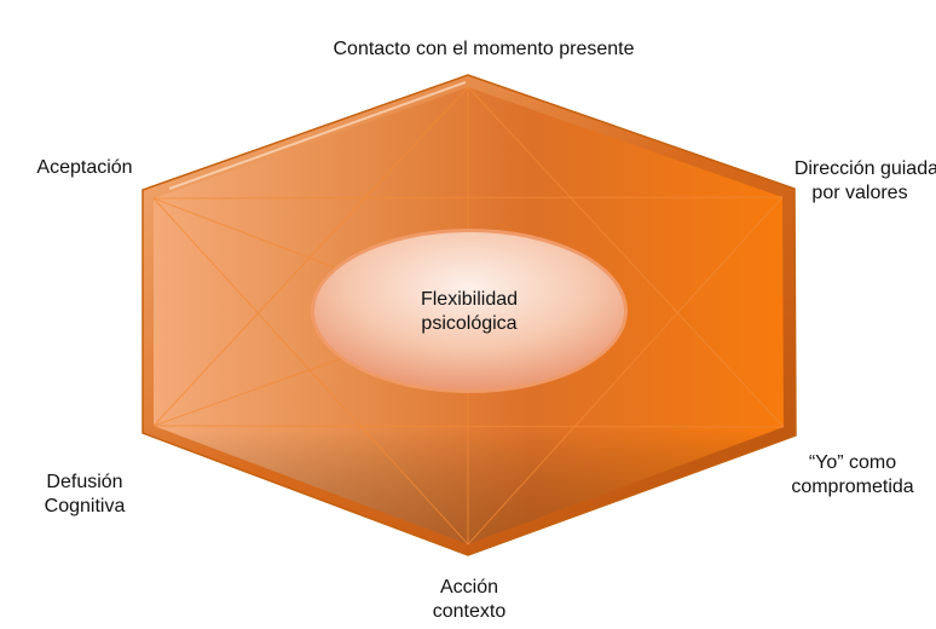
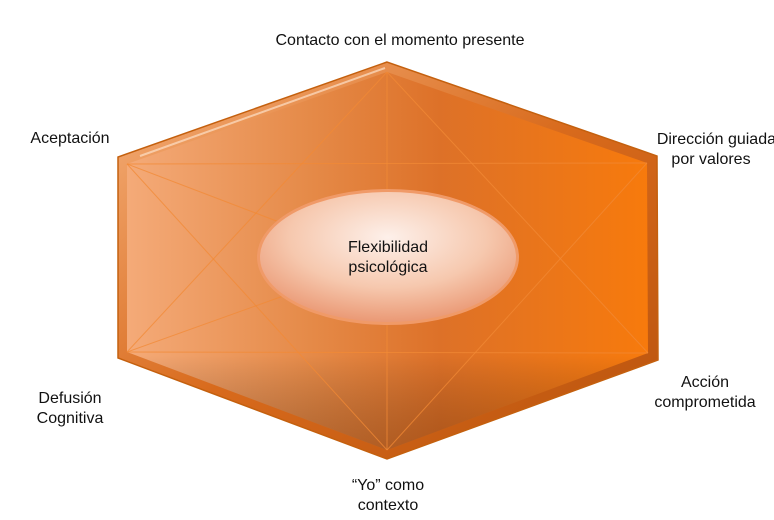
  Flexibilidad
  psicológica
  Contacto con el momento presente
  Aceptación
  Dirección guiada
  por valores
  Defusión
  Cognitiva
- “Yo” como
+ Acción
  comprometida
- Acción
+ “Yo” como
  contexto
